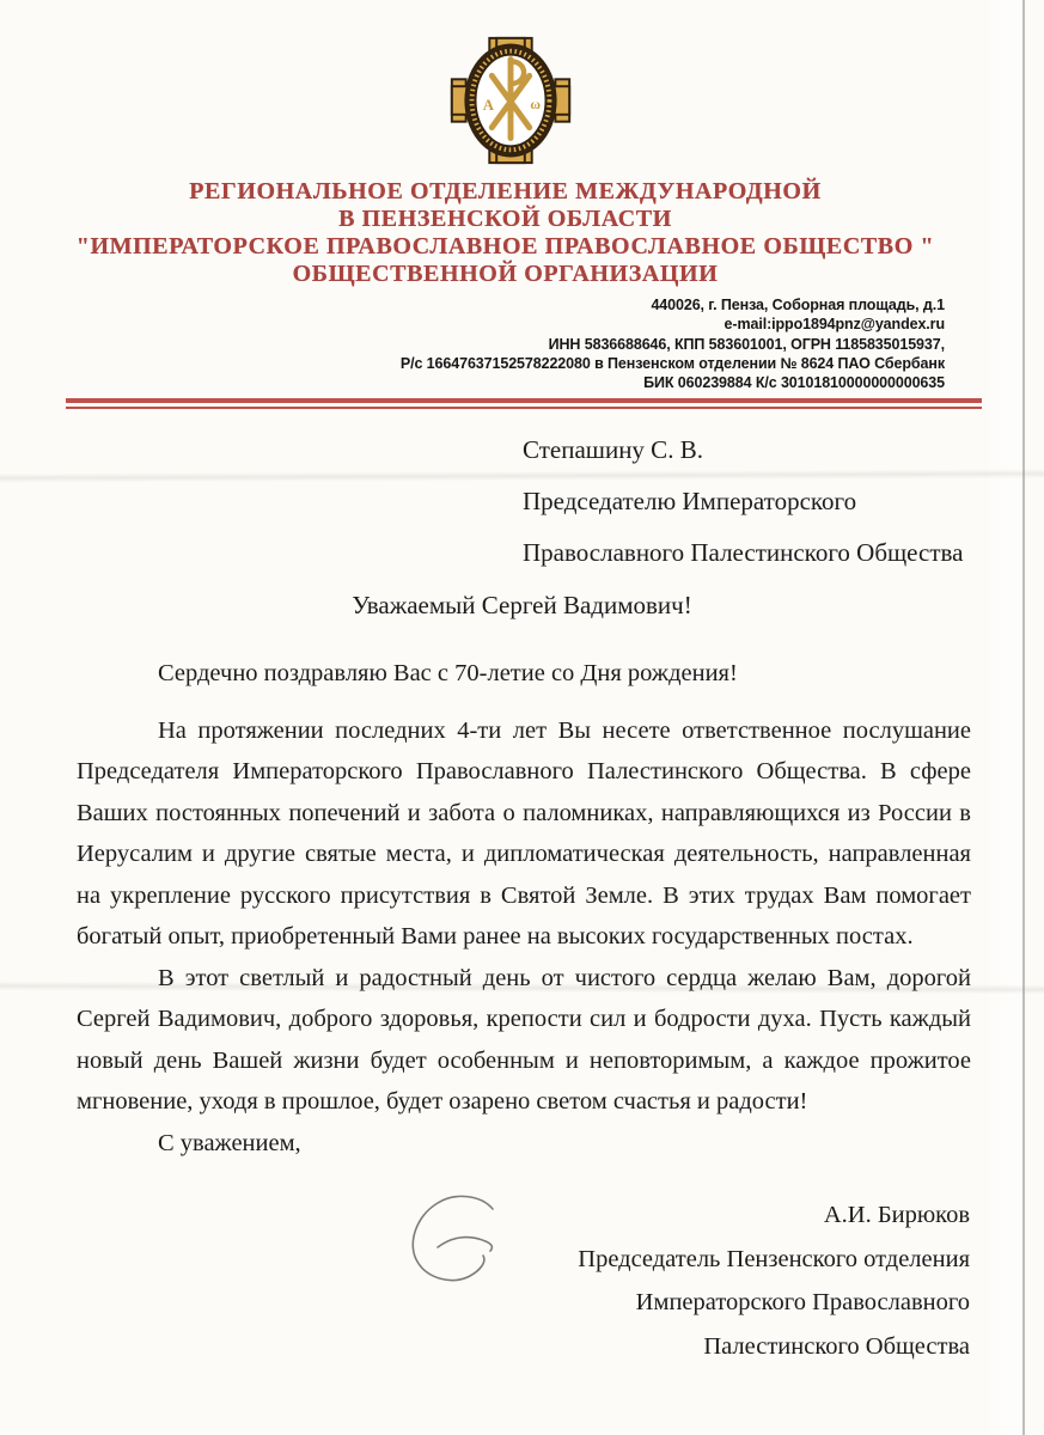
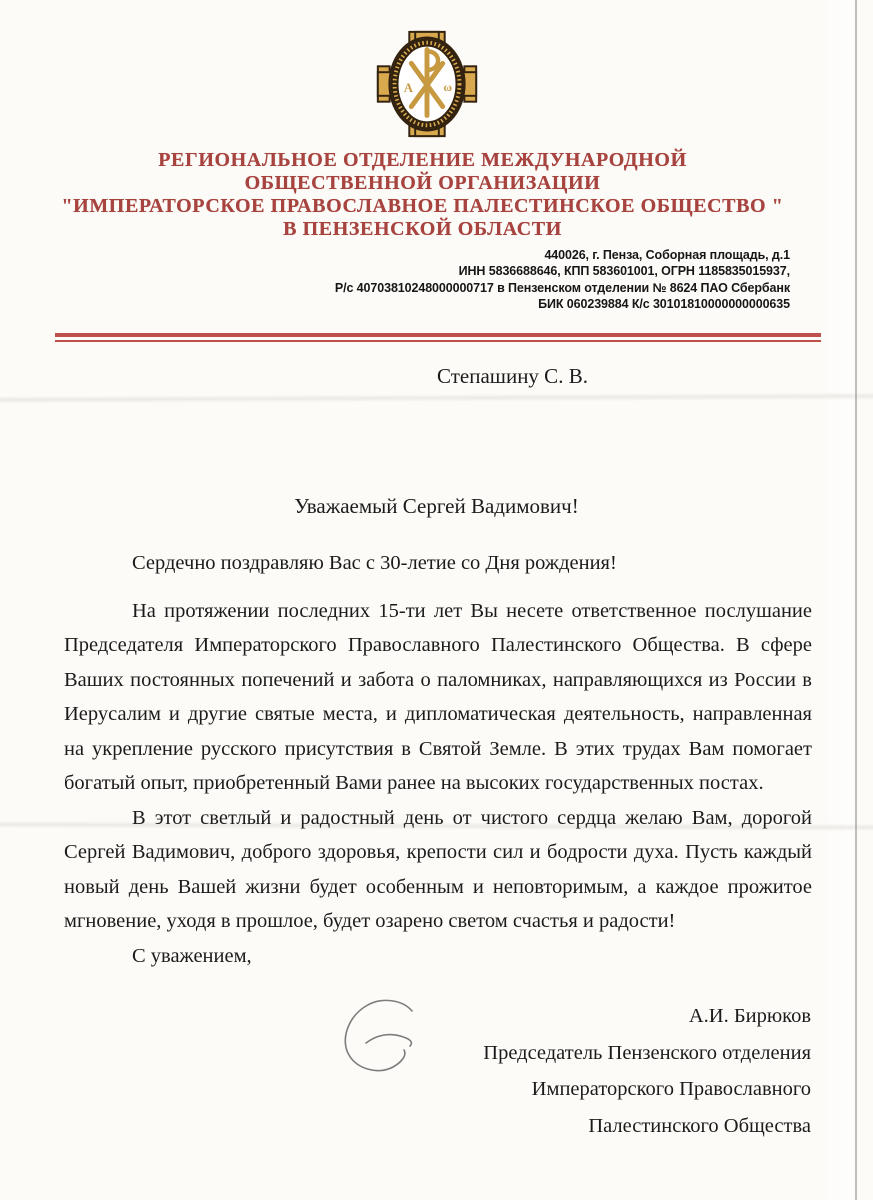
  А
  ω
  РЕГИОНАЛЬНОЕ ОТДЕЛЕНИЕ МЕЖДУНАРОДНОЙ
- В ПЕНЗЕНСКОЙ ОБЛАСТИ
+ ОБЩЕСТВЕННОЙ ОРГАНИЗАЦИИ
- "ИМПЕРАТОРСКОЕ ПРАВОСЛАВНОЕ ПРАВОСЛАВНОЕ ОБЩЕСТВО "
+ "ИМПЕРАТОРСКОЕ ПРАВОСЛАВНОЕ ПАЛЕСТИНСКОЕ ОБЩЕСТВО "
- ОБЩЕСТВЕННОЙ ОРГАНИЗАЦИИ
+ В ПЕНЗЕНСКОЙ ОБЛАСТИ
  440026, г. Пенза, Соборная площадь, д.1
- e-mail:ippo1894pnz@yandex.ru
  ИНН 5836688646, КПП 583601001, ОГРН 1185835015937,
- Р/с 16647637152578222080 в Пензенском отделении № 8624 ПАО Сбербанк
+ Р/с 40703810248000000717 в Пензенском отделении № 8624 ПАО Сбербанк
  БИК 060239884 К/с 30101810000000000635
  Степашину С. В.
- Председателю Императорского
- Православного Палестинского Общества
  Уважаемый Сергей Вадимович!
- Сердечно поздравляю Вас с 70-летие со Дня рождения!
+ Сердечно поздравляю Вас с 30-летие со Дня рождения!
- На протяжении последних 4-ти лет Вы несете ответственное послушание Председателя Императорского Православного Палестинского Общества. В сфере Ваших постоянных попечений и забота о паломниках, направляющихся из России в Иерусалим и другие святые места, и дипломатическая деятельность, направленная на укрепление русского присутствия в Святой Земле. В этих трудах Вам помогает богатый опыт, приобретенный Вами ранее на высоких государственных постах.
+ На протяжении последних 15-ти лет Вы несете ответственное послушание Председателя Императорского Православного Палестинского Общества. В сфере Ваших постоянных попечений и забота о паломниках, направляющихся из России в Иерусалим и другие святые места, и дипломатическая деятельность, направленная на укрепление русского присутствия в Святой Земле. В этих трудах Вам помогает богатый опыт, приобретенный Вами ранее на высоких государственных постах.
  В этот светлый и радостный день от чистого сердца желаю Вам, дорогой Сергей Вадимович, доброго здоровья, крепости сил и бодрости духа. Пусть каждый новый день Вашей жизни будет особенным и неповторимым, а каждое прожитое мгновение, уходя в прошлое, будет озарено светом счастья и радости!
  С уважением,
  А.И. Бирюков
  Председатель Пензенского отделения
  Императорского Православного
  Палестинского Общества
